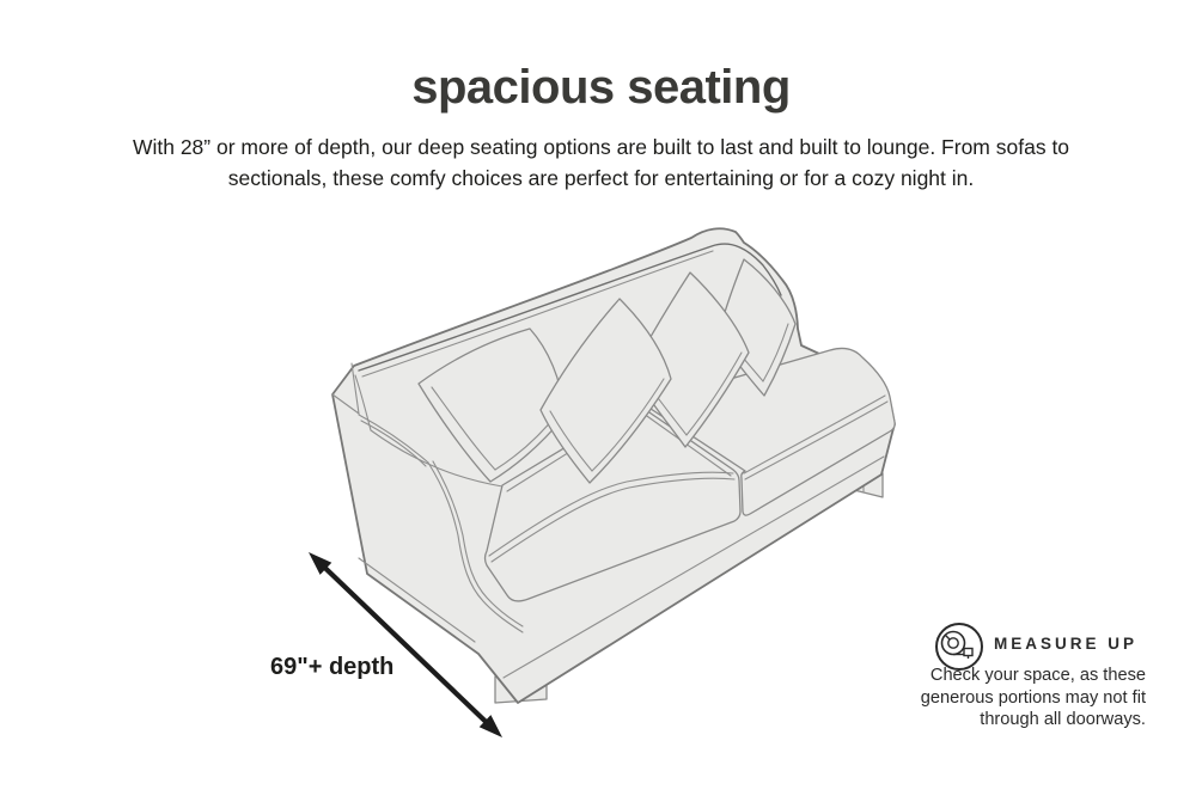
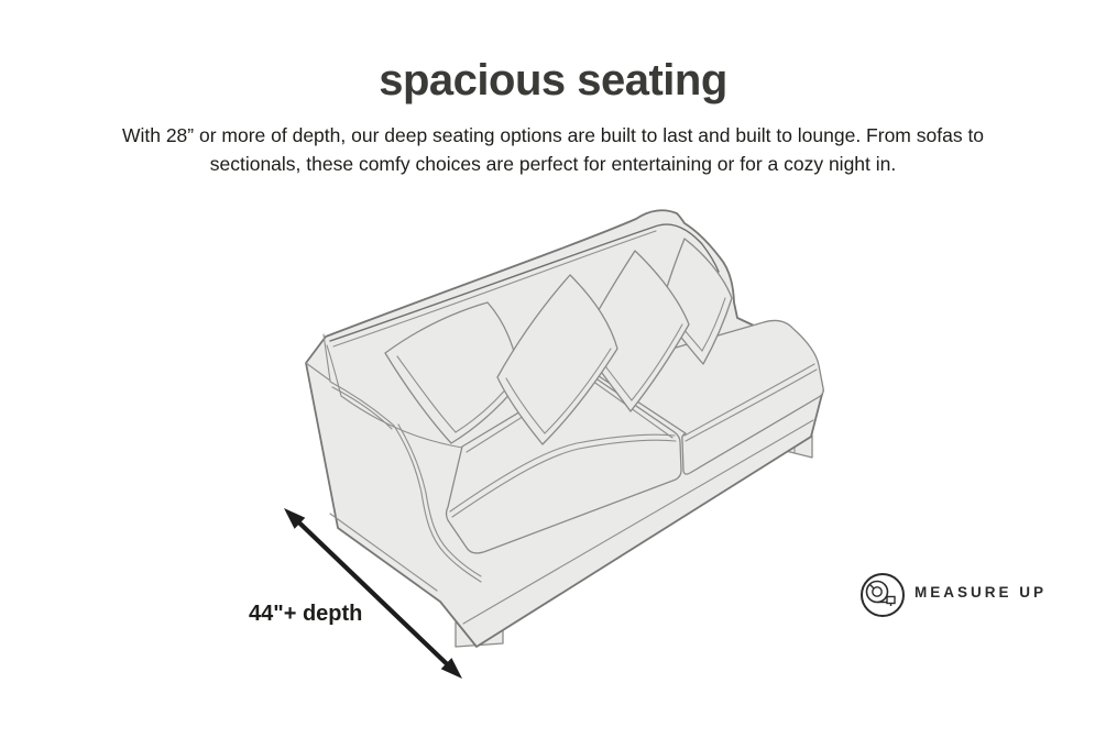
  spacious seating
  With 28” or more of depth, our deep seating options are built to last and built to lounge. From sofas to sectionals, these comfy choices are perfect for entertaining or for a cozy night in.
- 69"+ depth
+ 44"+ depth
  MEASURE UP
- Check your space, as these generous portions may not fit through all doorways.
